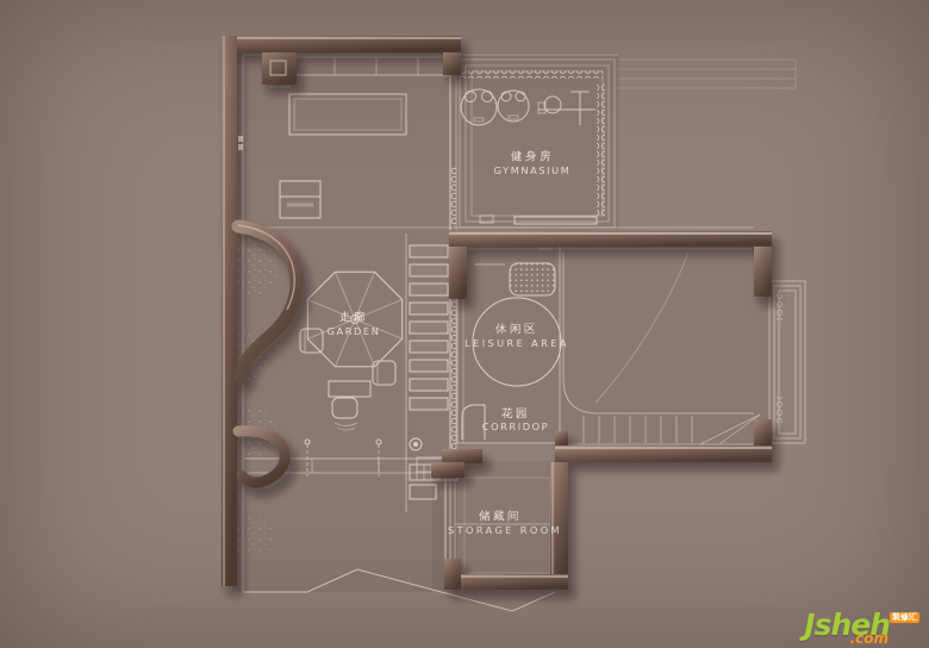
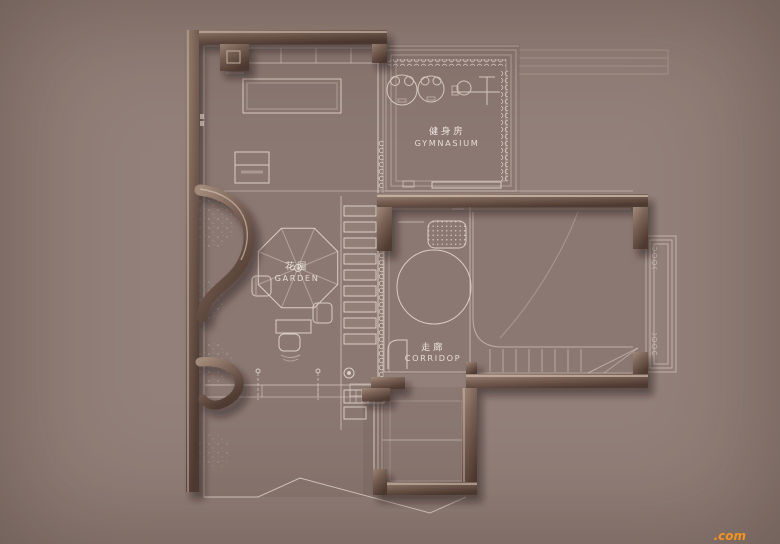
  健身房
  GYMNASIUM
- 走廊
+ 花园
  GARDEN
- 休闲区
- LEISURE AREA
- 花园
+ 走廊
  CORRIDOP
- 储藏间
- STORAGE ROOM
- Jsheh 装修汇
  .com
